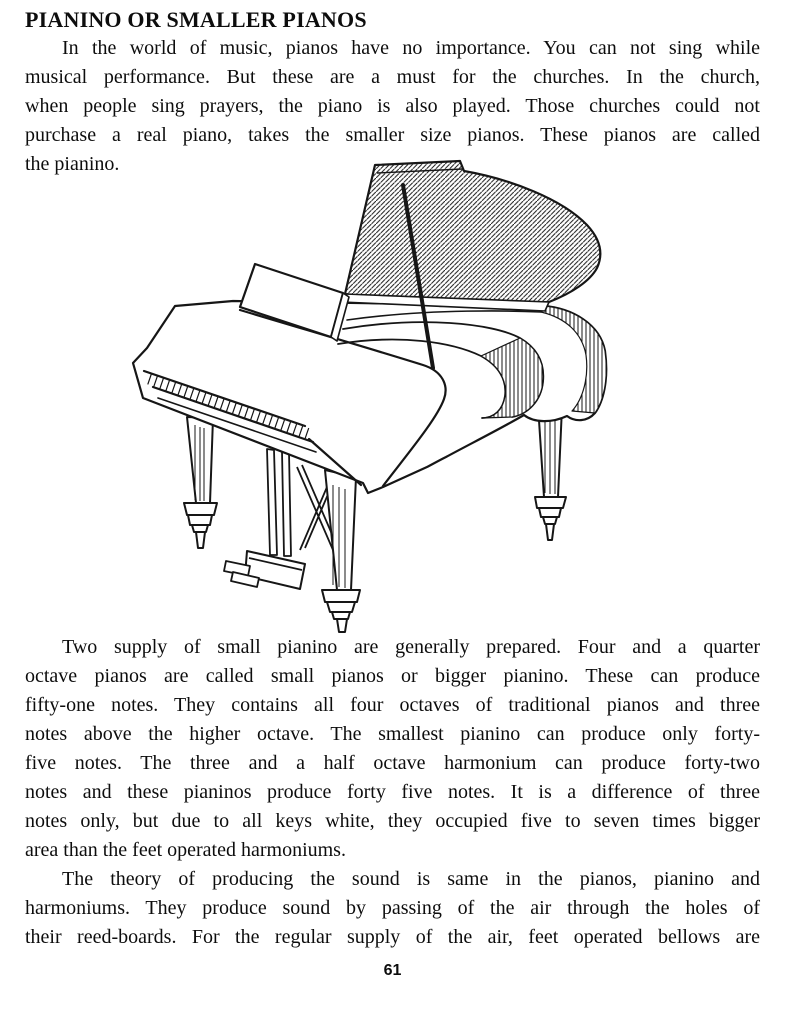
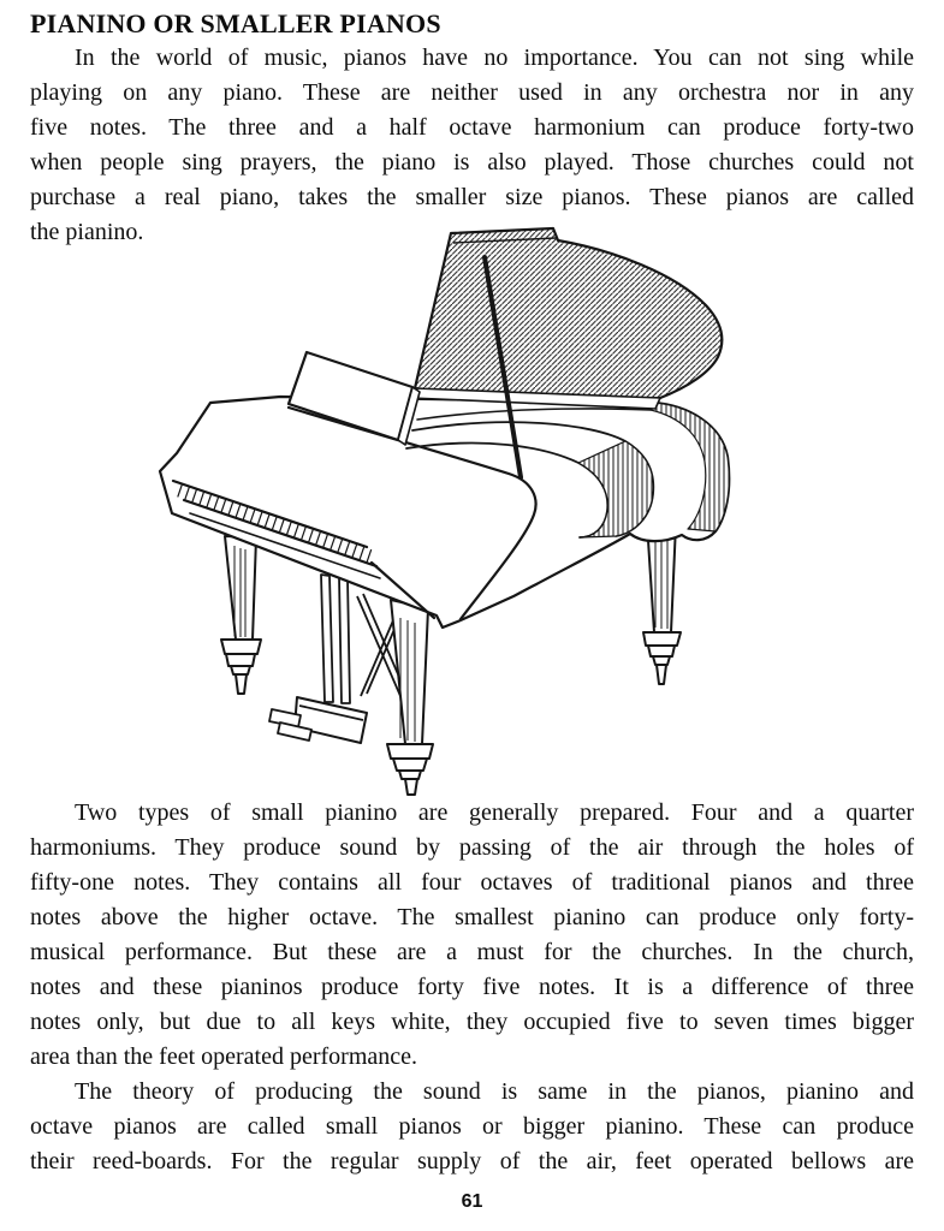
  PIANINO OR SMALLER PIANOS
  In the world of music, pianos have no importance. You can not sing while
+ playing on any piano. These are neither used in any orchestra nor in any
- musical performance. But these are a must for the churches. In the church,
+ five notes. The three and a half octave harmonium can produce forty-two
  when people sing prayers, the piano is also played. Those churches could not
  purchase a real piano, takes the smaller size pianos. These pianos are called
  the pianino.
- Two supply of small pianino are generally prepared. Four and a quarter
+ Two types of small pianino are generally prepared. Four and a quarter
- octave pianos are called small pianos or bigger pianino. These can produce
+ harmoniums. They produce sound by passing of the air through the holes of
  fifty-one notes. They contains all four octaves of traditional pianos and three
  notes above the higher octave. The smallest pianino can produce only forty-
- five notes. The three and a half octave harmonium can produce forty-two
+ musical performance. But these are a must for the churches. In the church,
  notes and these pianinos produce forty five notes. It is a difference of three
  notes only, but due to all keys white, they occupied five to seven times bigger
- area than the feet operated harmoniums.
+ area than the feet operated performance.
  The theory of producing the sound is same in the pianos, pianino and
- harmoniums. They produce sound by passing of the air through the holes of
+ octave pianos are called small pianos or bigger pianino. These can produce
  their reed-boards. For the regular supply of the air, feet operated bellows are
  61
